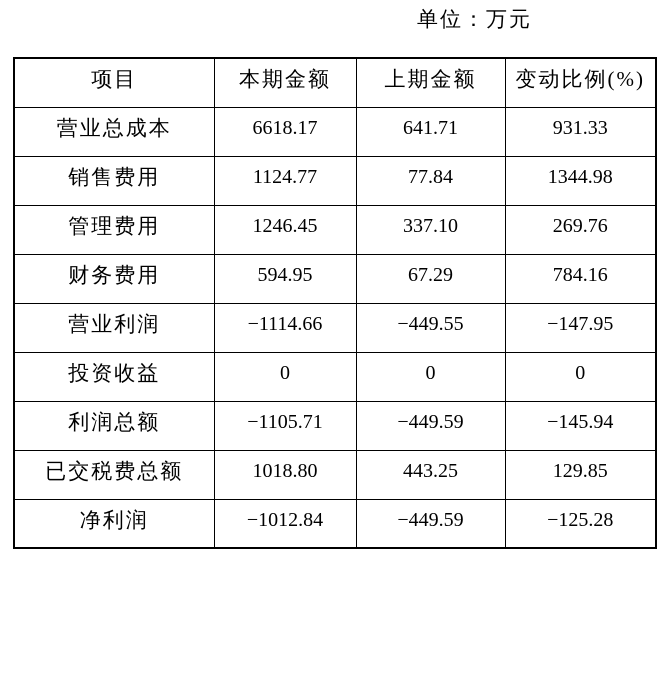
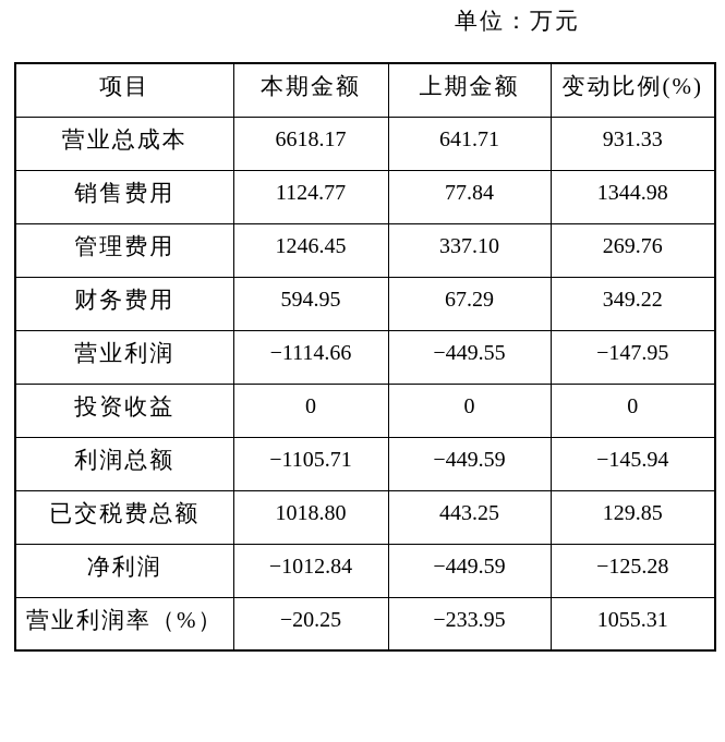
  单位：万元
  项目	本期金额	上期金额	变动比例(%)
  营业总成本	6618.17	641.71	931.33
  销售费用	1124.77	77.84	1344.98
  管理费用	1246.45	337.10	269.76
- 财务费用	594.95	67.29	784.16
+ 财务费用	594.95	67.29	349.22
  营业利润	−1114.66	−449.55	−147.95
  投资收益	0	0	0
  利润总额	−1105.71	−449.59	−145.94
  已交税费总额	1018.80	443.25	129.85
  净利润	−1012.84	−449.59	−125.28
+ 营业利润率（%）	−20.25	−233.95	1055.31
